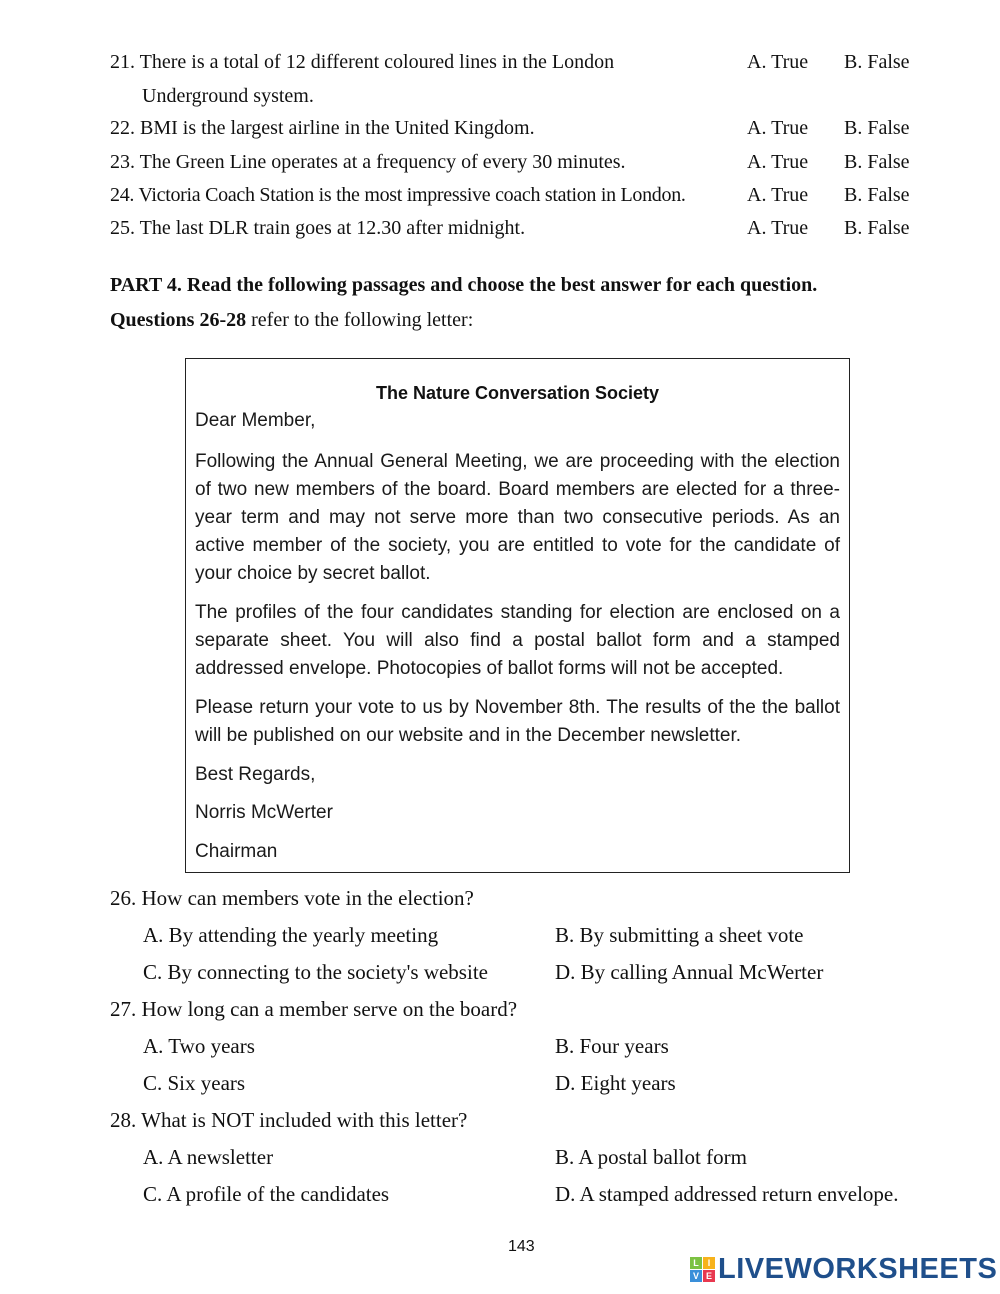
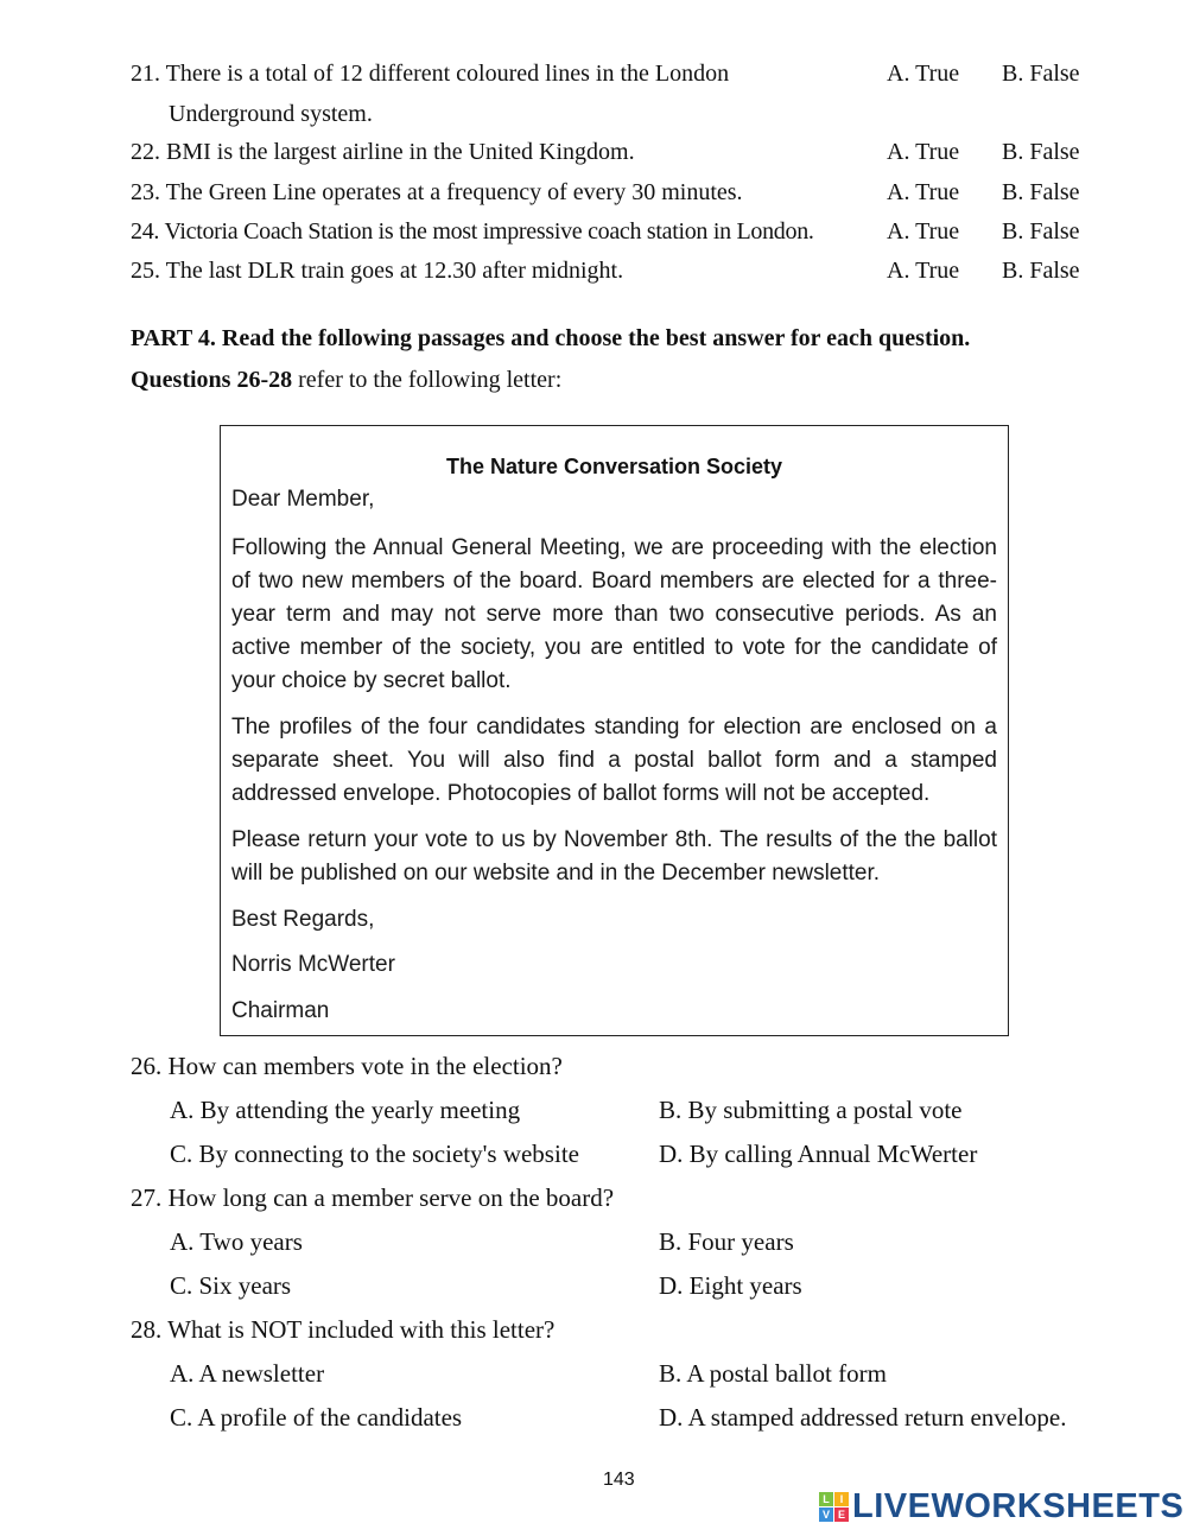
  21. There is a total of 12 different coloured lines in the London
  A. True
  B. False
  Underground system.
  22. BMI is the largest airline in the United Kingdom.
  A. True
  B. False
  23. The Green Line operates at a frequency of every 30 minutes.
  A. True
  B. False
  24. Victoria Coach Station is the most impressive coach station in London.
  A. True
  B. False
  25. The last DLR train goes at 12.30 after midnight.
  A. True
  B. False
  PART 4. Read the following passages and choose the best answer for each question.
  Questions 26-28 refer to the following letter:
  The Nature Conversation Society
  Dear Member,
  Following the Annual General Meeting, we are proceeding with the election of two new members of the board. Board members are elected for a three-year term and may not serve more than two consecutive periods. As an active member of the society, you are entitled to vote for the candidate of your choice by secret ballot.
  The profiles of the four candidates standing for election are enclosed on a separate sheet. You will also find a postal ballot form and a stamped addressed envelope. Photocopies of ballot forms will not be accepted.
  Please return your vote to us by November 8th. The results of the the ballot will be published on our website and in the December newsletter.
  Best Regards,
  Norris McWerter
  Chairman
  26. How can members vote in the election?
  A. By attending the yearly meeting
- B. By submitting a sheet vote
+ B. By submitting a postal vote
  C. By connecting to the society's website
  D. By calling Annual McWerter
  27. How long can a member serve on the board?
  A. Two years
  B. Four years
  C. Six years
  D. Eight years
  28. What is NOT included with this letter?
  A. A newsletter
  B. A postal ballot form
  C. A profile of the candidates
  D. A stamped addressed return envelope.
  143
  L
  I
  V
  E
  LIVEWORKSHEETS
